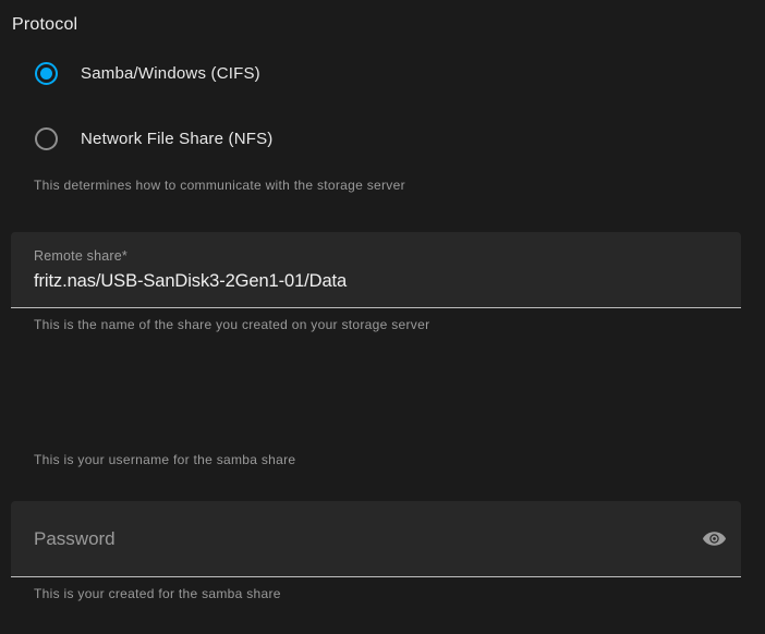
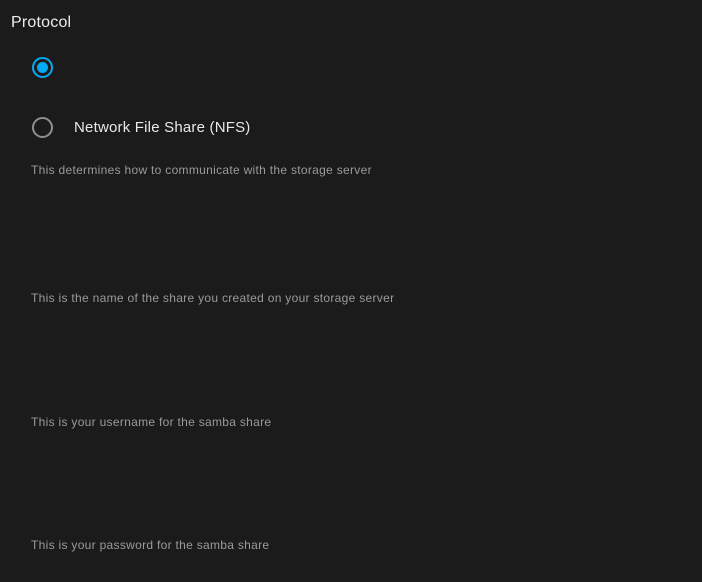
  Protocol
- Samba/Windows (CIFS)
  Network File Share (NFS)
  This determines how to communicate with the storage server
- Remote share*
- fritz.nas/USB-SanDisk3-2Gen1-01/Data
  This is the name of the share you created on your storage server
  This is your username for the samba share
- Password
- This is your created for the samba share
+ This is your password for the samba share
